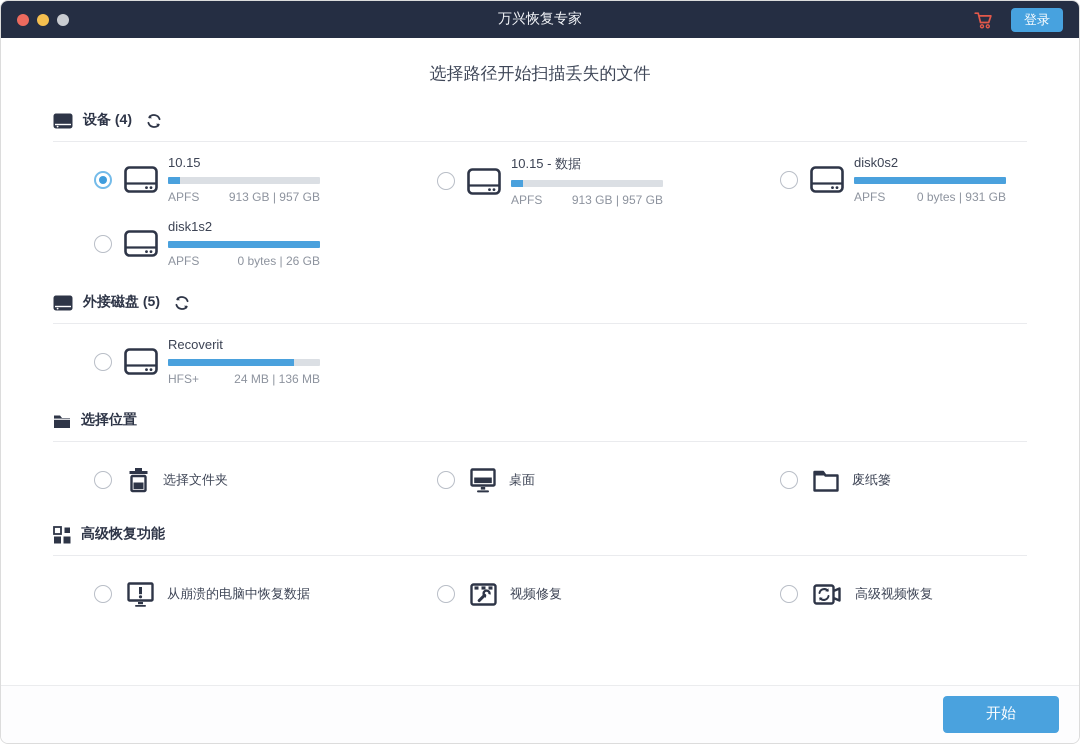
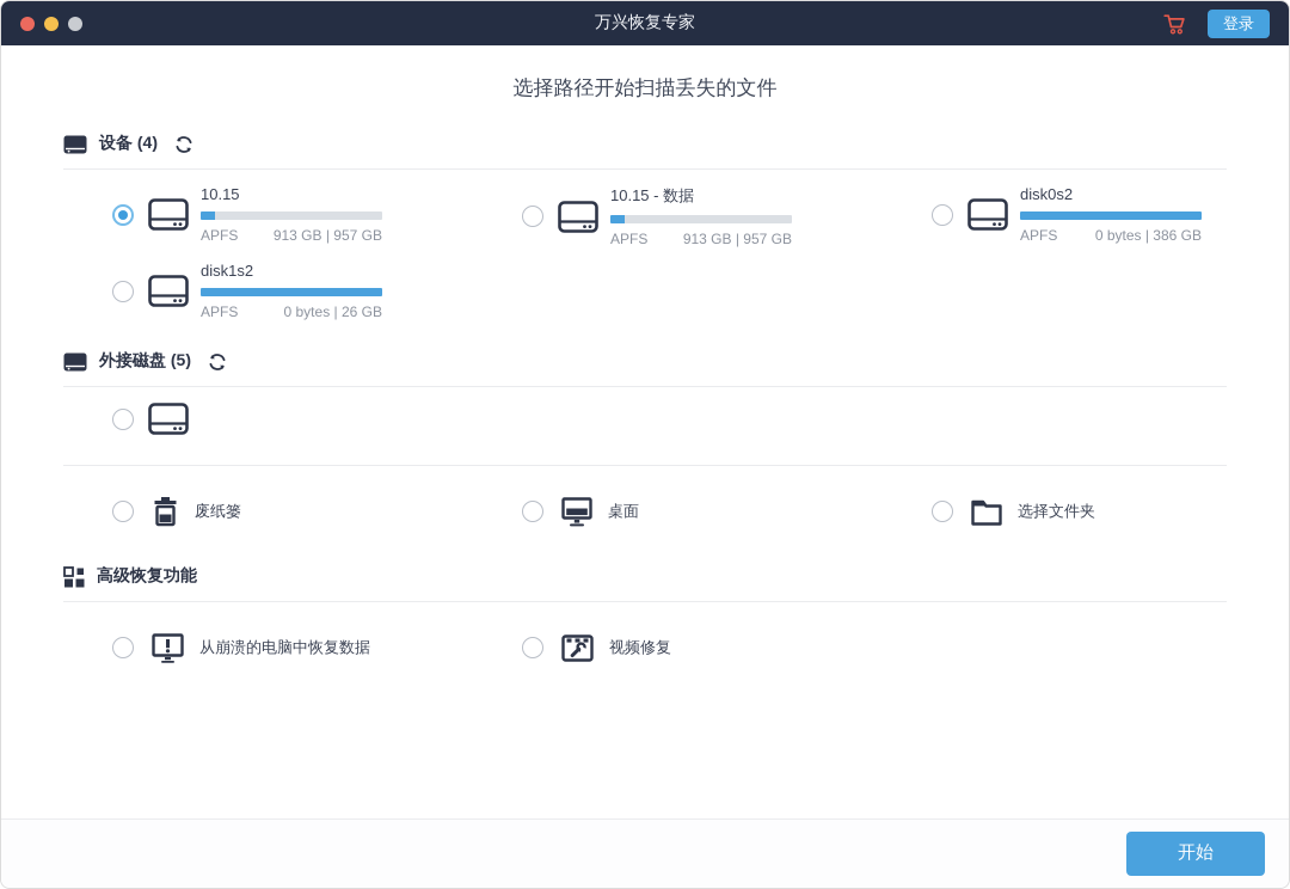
  万兴恢复专家
  登录
  选择路径开始扫描丢失的文件
  设备 (4)
  10.15
  APFS
  913 GB | 957 GB
  10.15 - 数据
  APFS
  913 GB | 957 GB
  disk0s2
  APFS
- 0 bytes | 931 GB
+ 0 bytes | 386 GB
  disk1s2
  APFS
  0 bytes | 26 GB
  外接磁盘 (5)
- Recoverit
- HFS+
- 24 MB | 136 MB
- 选择位置
- 选择文件夹
+ 废纸篓
  桌面
- 废纸篓
+ 选择文件夹
  高级恢复功能
  从崩溃的电脑中恢复数据
  视频修复
- 高级视频恢复
  开始
